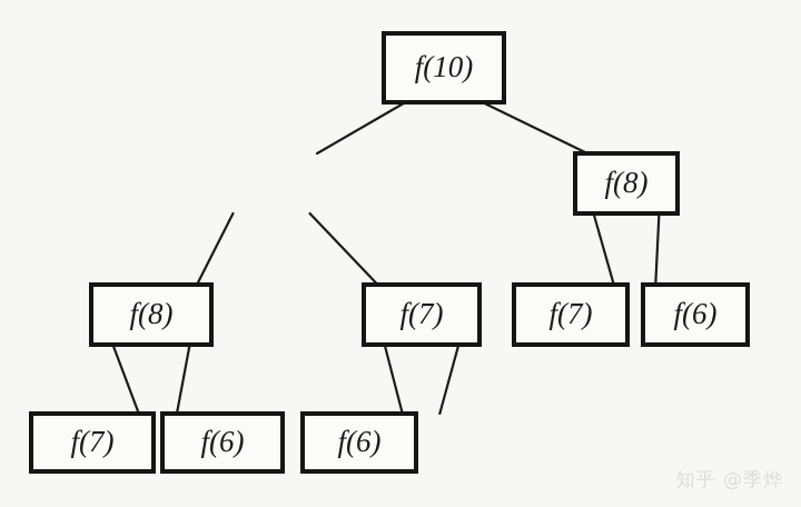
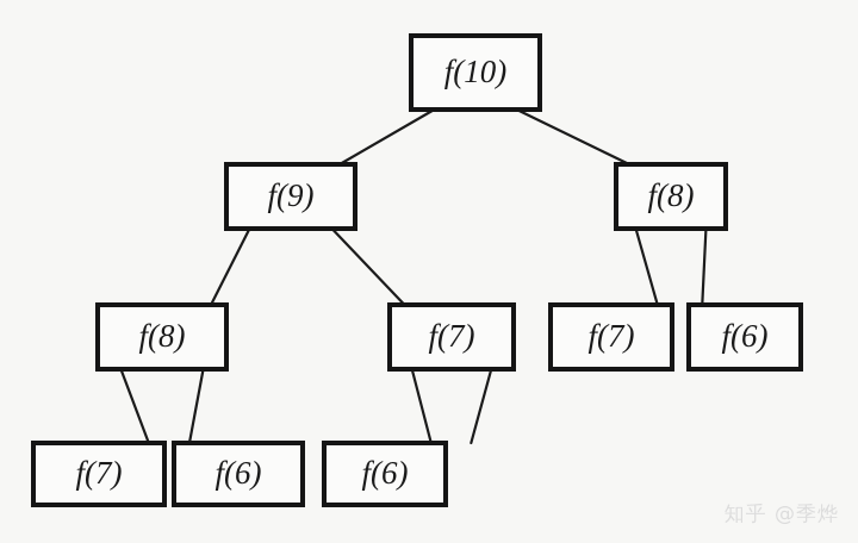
  f(10)
+ f(9)
  f(8)
  f(8)
  f(7)
  f(7)
  f(6)
  f(7)
  f(6)
  f(6)
  知乎 @季烨
